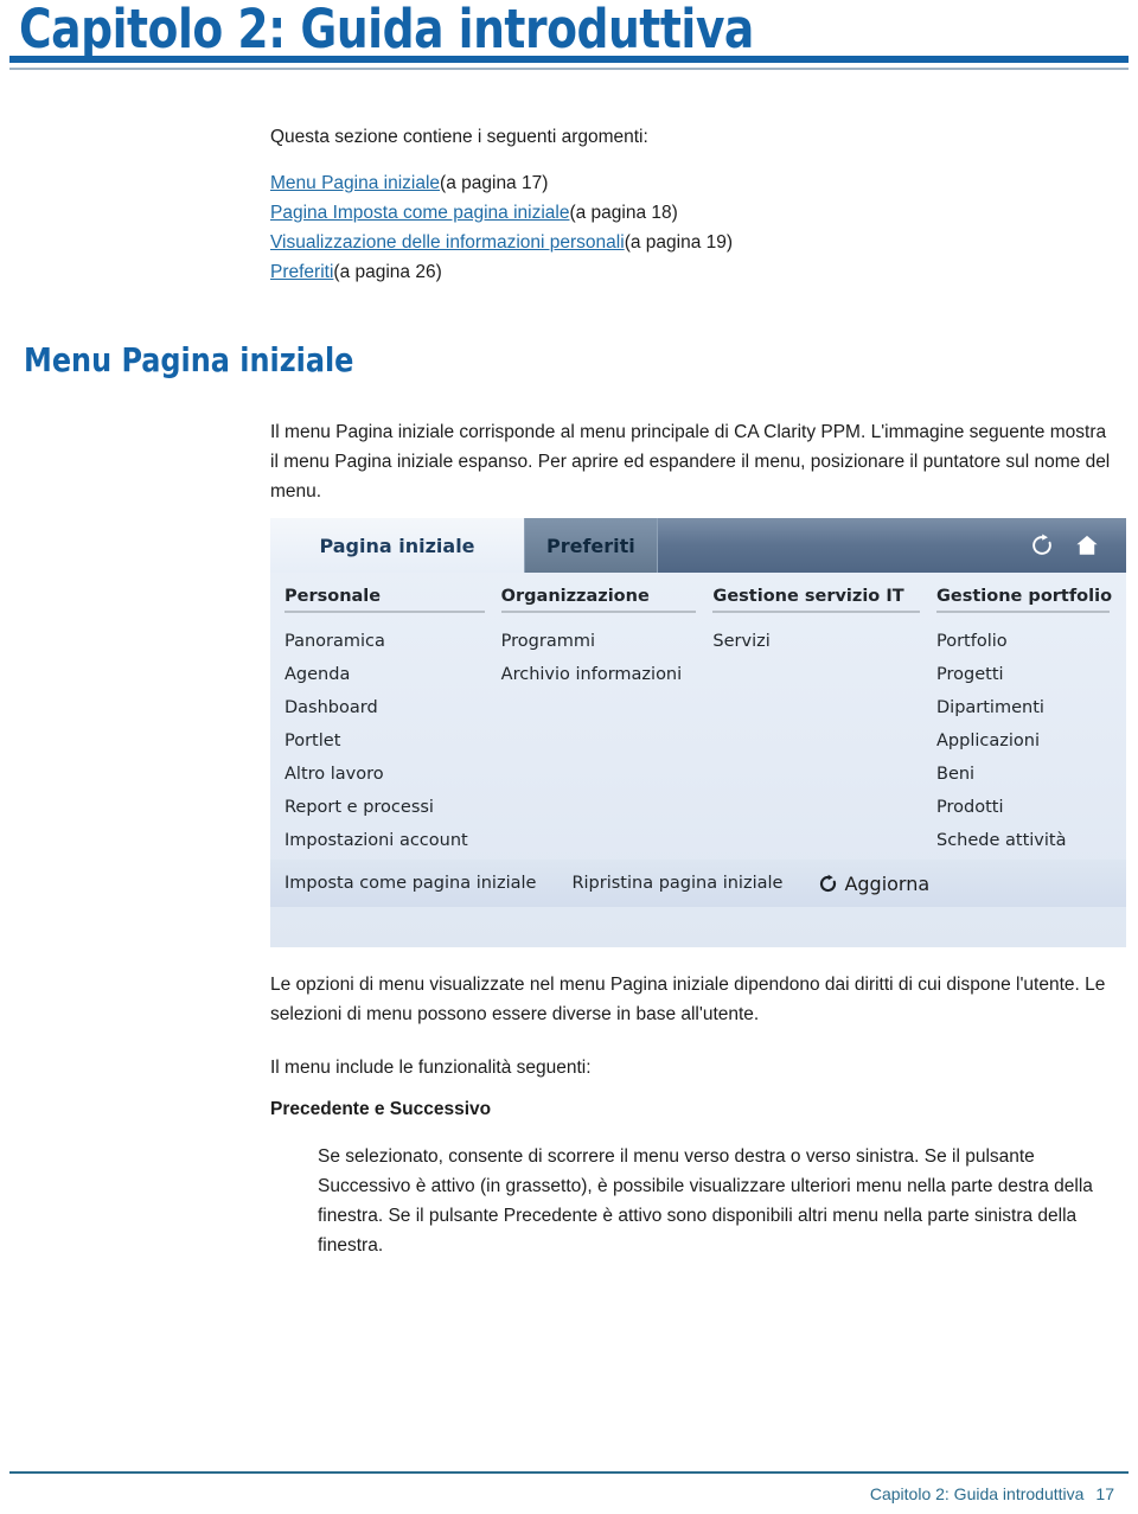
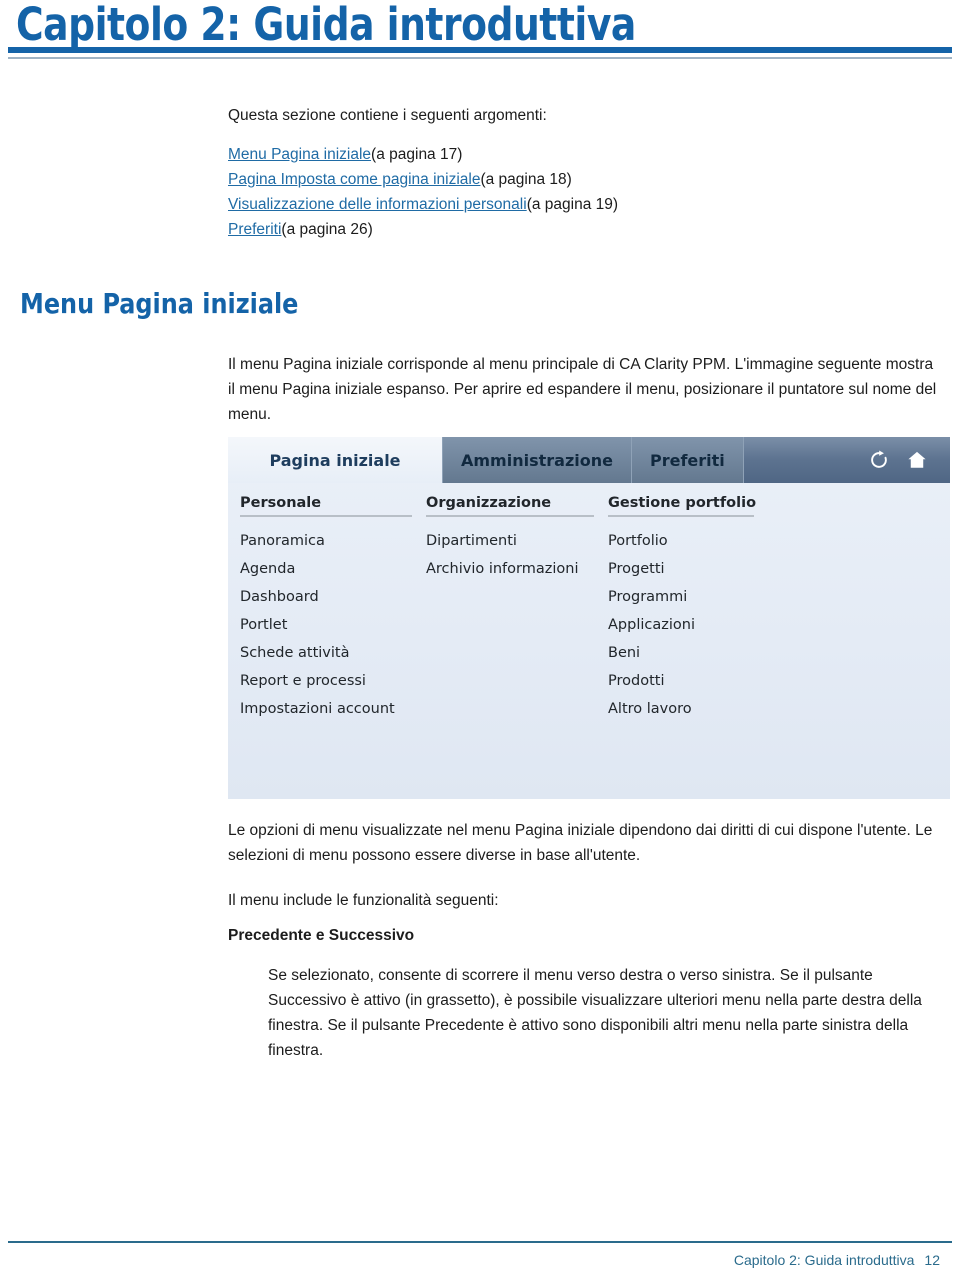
  Capitolo 2: Guida introduttiva
  Questa sezione contiene i seguenti argomenti:
  Menu Pagina iniziale(a pagina 17)
  Pagina Imposta come pagina iniziale(a pagina 18)
  Visualizzazione delle informazioni personali(a pagina 19)
  Preferiti(a pagina 26)
  Menu Pagina iniziale
  Il menu Pagina iniziale corrisponde al menu principale di CA Clarity PPM. L'immagine seguente mostra il menu Pagina iniziale espanso. Per aprire ed espandere il menu, posizionare il puntatore sul nome del menu.
  Pagina iniziale
+ Amministrazione
  Preferiti
  Personale
  Panoramica
  Agenda
  Dashboard
  Portlet
- Altro lavoro
+ Schede attività
  Report e processi
  Impostazioni account
  Organizzazione
- Programmi
+ Dipartimenti
  Archivio informazioni
- Gestione servizio IT
- Servizi
  Gestione portfolio
  Portfolio
  Progetti
- Dipartimenti
+ Programmi
  Applicazioni
  Beni
  Prodotti
- Schede attività
+ Altro lavoro
- Imposta come pagina iniziale
- Ripristina pagina iniziale
- Aggiorna
  Le opzioni di menu visualizzate nel menu Pagina iniziale dipendono dai diritti di cui dispone l'utente. Le selezioni di menu possono essere diverse in base all'utente.
  Il menu include le funzionalità seguenti:
  Precedente e Successivo
  Se selezionato, consente di scorrere il menu verso destra o verso sinistra. Se il pulsante Successivo è attivo (in grassetto), è possibile visualizzare ulteriori menu nella parte destra della finestra. Se il pulsante Precedente è attivo sono disponibili altri menu nella parte sinistra della finestra.
- Capitolo 2: Guida introduttiva 17
+ Capitolo 2: Guida introduttiva 12
